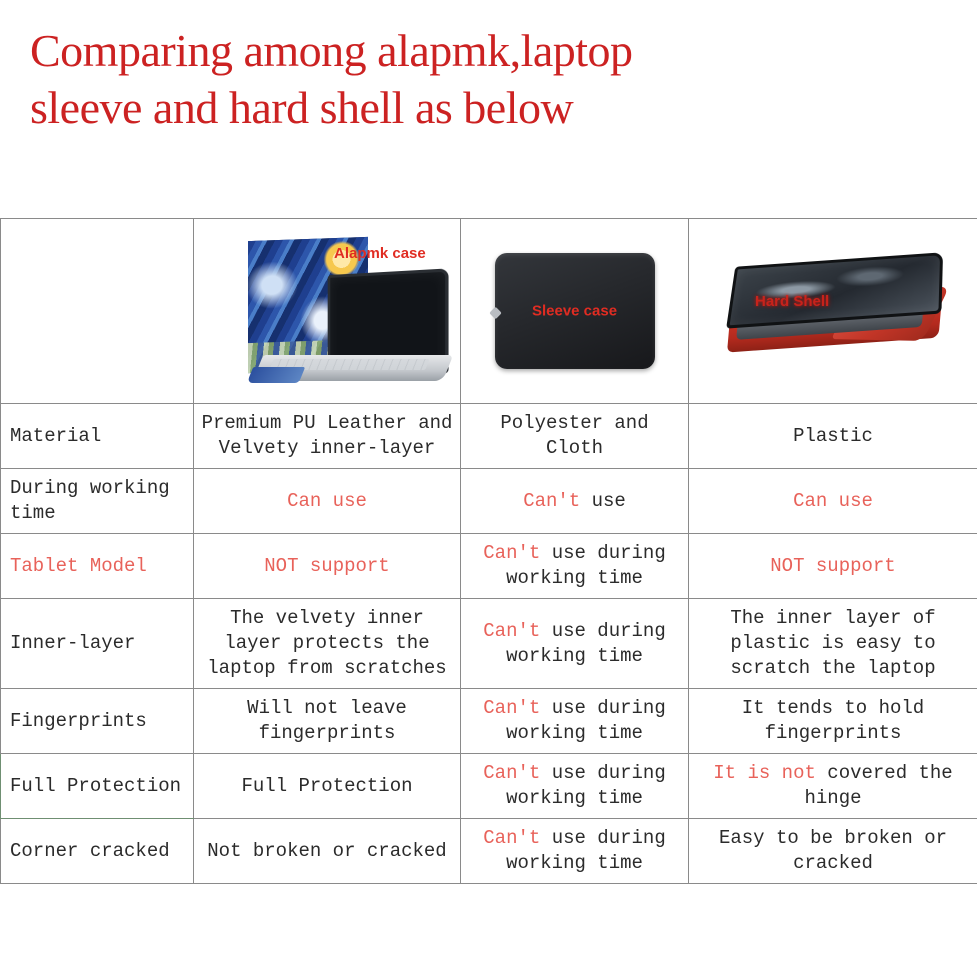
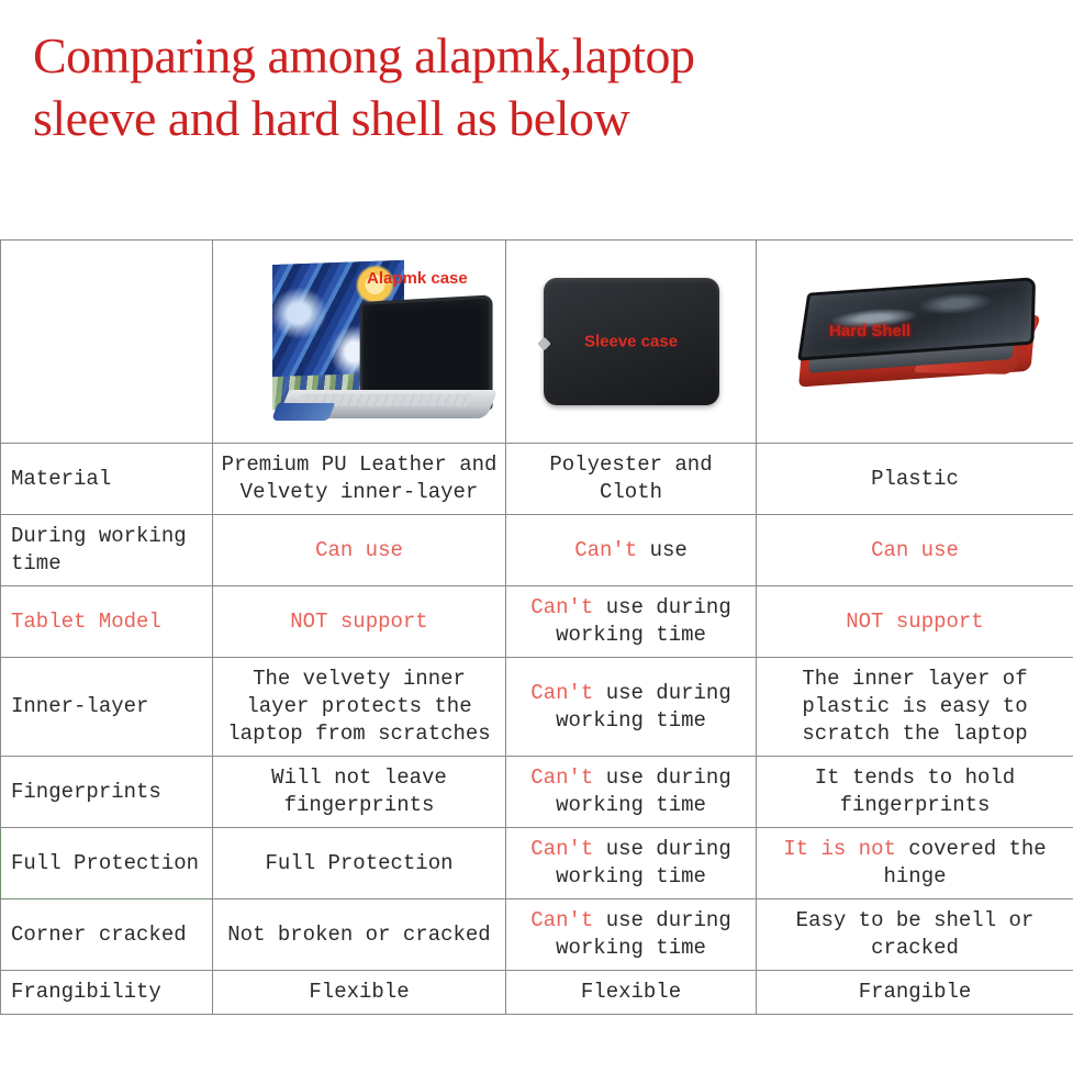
  Comparing among alapmk,laptop
  sleeve and hard shell as below
  	Alapmk case	Sleeve case	Hard Shell
  Material	Premium PU Leather and Velvety inner-layer	Polyester and Cloth	Plastic
  During working time	Can use	Can't use	Can use
  Tablet Model	NOT support	Can't use during working time	NOT support
  Inner-layer	The velvety inner layer protects the laptop from scratches	Can't use during working time	The inner layer of plastic is easy to scratch the laptop
  Fingerprints	Will not leave fingerprints	Can't use during working time	It tends to hold fingerprints
  Full Protection	Full Protection	Can't use during working time	It is not covered the hinge
- Corner cracked	Not broken or cracked	Can't use during working time	Easy to be broken or cracked
+ Corner cracked	Not broken or cracked	Can't use during working time	Easy to be shell or cracked
+ Frangibility	Flexible	Flexible	Frangible
